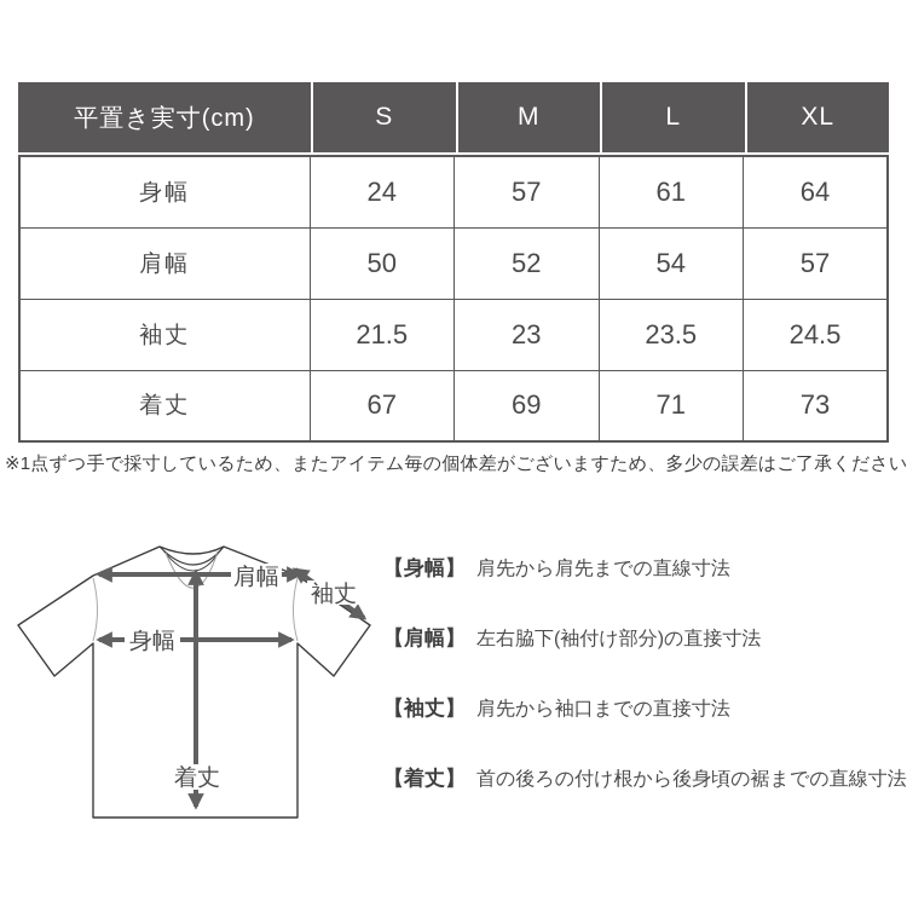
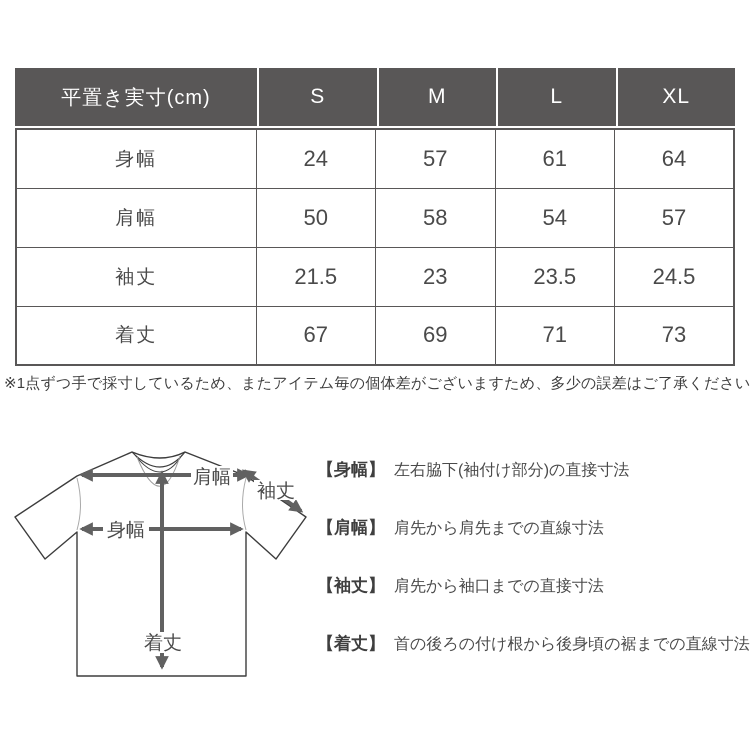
  平置き実寸(cm)
  S
  M
  L
  XL
  身幅	24	57	61	64
- 肩幅	50	52	54	57
+ 肩幅	50	58	54	57
  袖丈	21.5	23	23.5	24.5
  着丈	67	69	71	73
  ※1点ずつ手で採寸しているため、またアイテム毎の個体差がございますため、多少の誤差はご了承ください
  肩幅
  袖丈
  身幅
  着丈
  【身幅】
- 肩先から肩先までの直線寸法
+ 左右脇下(袖付け部分)の直接寸法
  【肩幅】
- 左右脇下(袖付け部分)の直接寸法
+ 肩先から肩先までの直線寸法
  【袖丈】
  肩先から袖口までの直接寸法
  【着丈】
  首の後ろの付け根から後身頃の裾までの直線寸法
